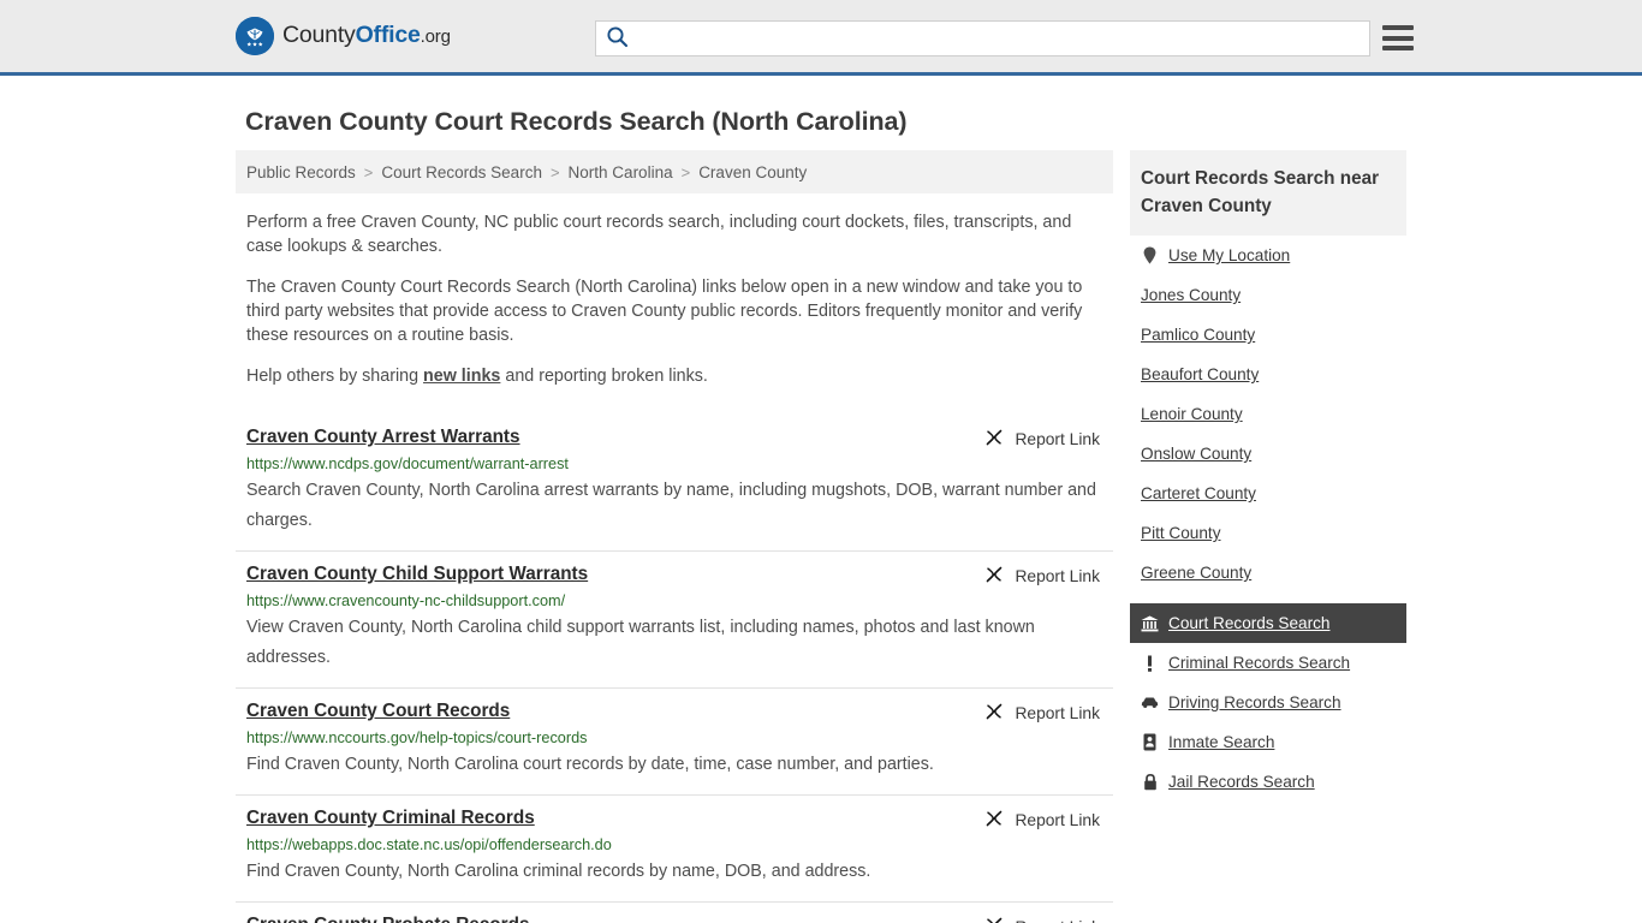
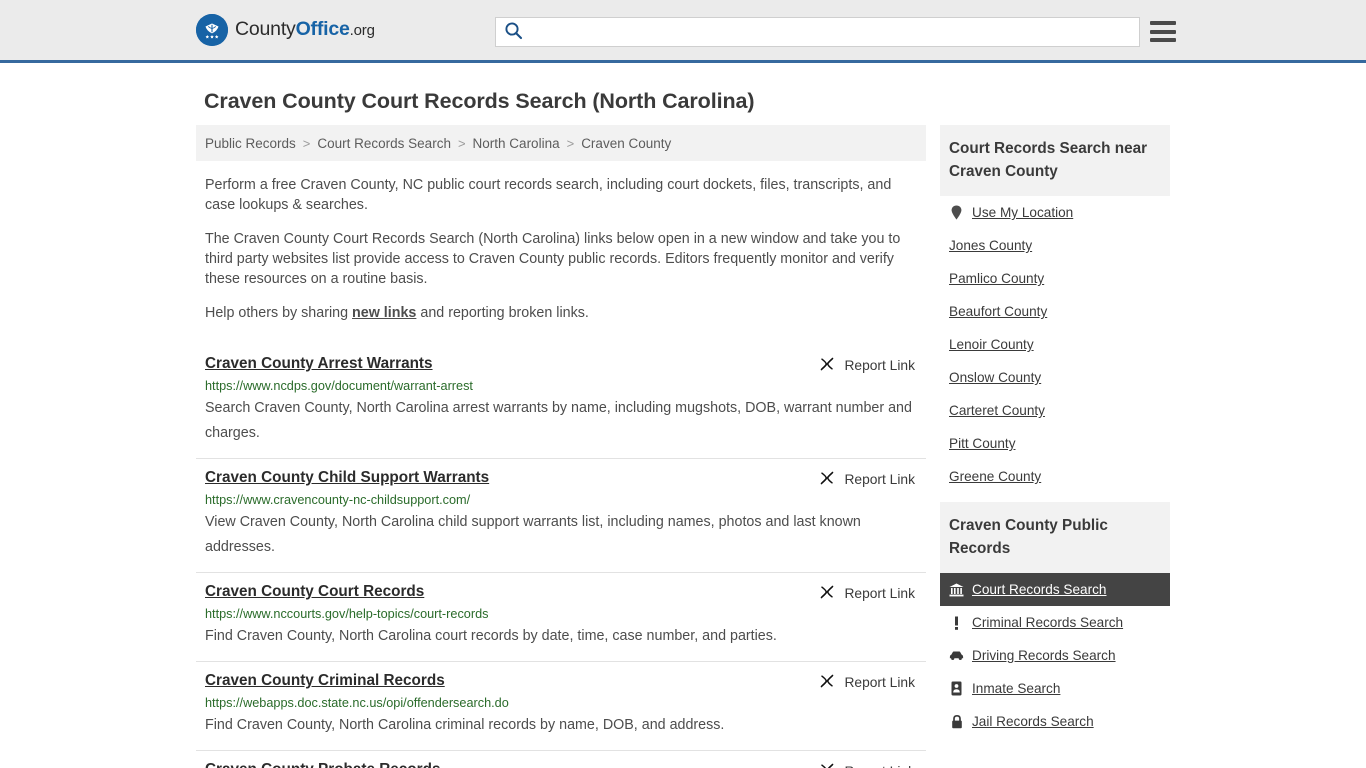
  CountyOffice.org
  Craven County Court Records Search (North Carolina)
  Public Records
  >
  Court Records Search
  >
  North Carolina
  >
  Craven County
  Perform a free Craven County, NC public court records search, including court dockets, files, transcripts, and case lookups & searches.
- The Craven County Court Records Search (North Carolina) links below open in a new window and take you to third party websites that provide access to Craven County public records. Editors frequently monitor and verify these resources on a routine basis.
+ The Craven County Court Records Search (North Carolina) links below open in a new window and take you to third party websites list provide access to Craven County public records. Editors frequently monitor and verify these resources on a routine basis.
  Help others by sharing new links and reporting broken links.
  Craven County Arrest Warrants
  Report Link
  https://www.ncdps.gov/document/warrant-arrest
  Search Craven County, North Carolina arrest warrants by name, including mugshots, DOB, warrant number and charges.
  Craven County Child Support Warrants
  Report Link
  https://www.cravencounty-nc-childsupport.com/
  View Craven County, North Carolina child support warrants list, including names, photos and last known addresses.
  Craven County Court Records
  Report Link
  https://www.nccourts.gov/help-topics/court-records
  Find Craven County, North Carolina court records by date, time, case number, and parties.
  Craven County Criminal Records
  Report Link
  https://webapps.doc.state.nc.us/opi/offendersearch.do
  Find Craven County, North Carolina criminal records by name, DOB, and address.
  Court Records Search near Craven County
  Use My Location
  Jones County
  Pamlico County
  Beaufort County
  Lenoir County
  Onslow County
  Carteret County
  Pitt County
  Greene County
+ Craven County Public Records
  Court Records Search
  Criminal Records Search
  Driving Records Search
  Inmate Search
  Jail Records Search
